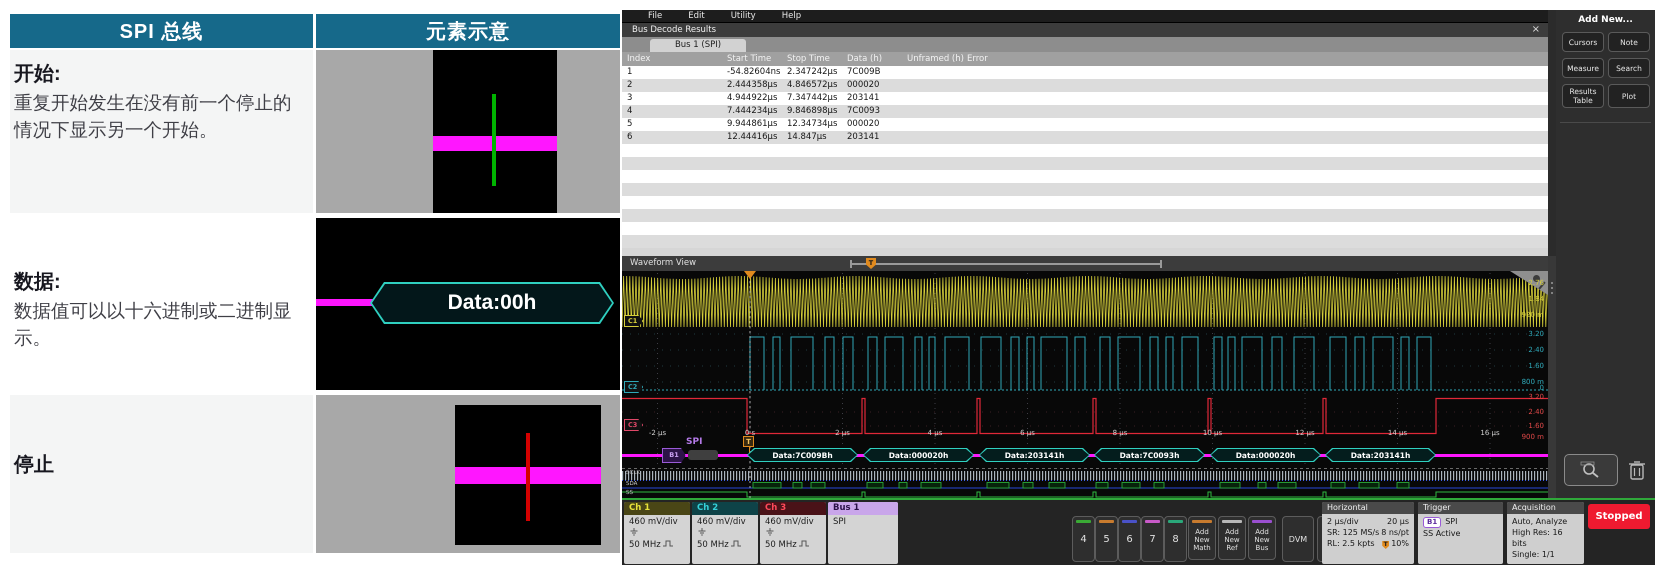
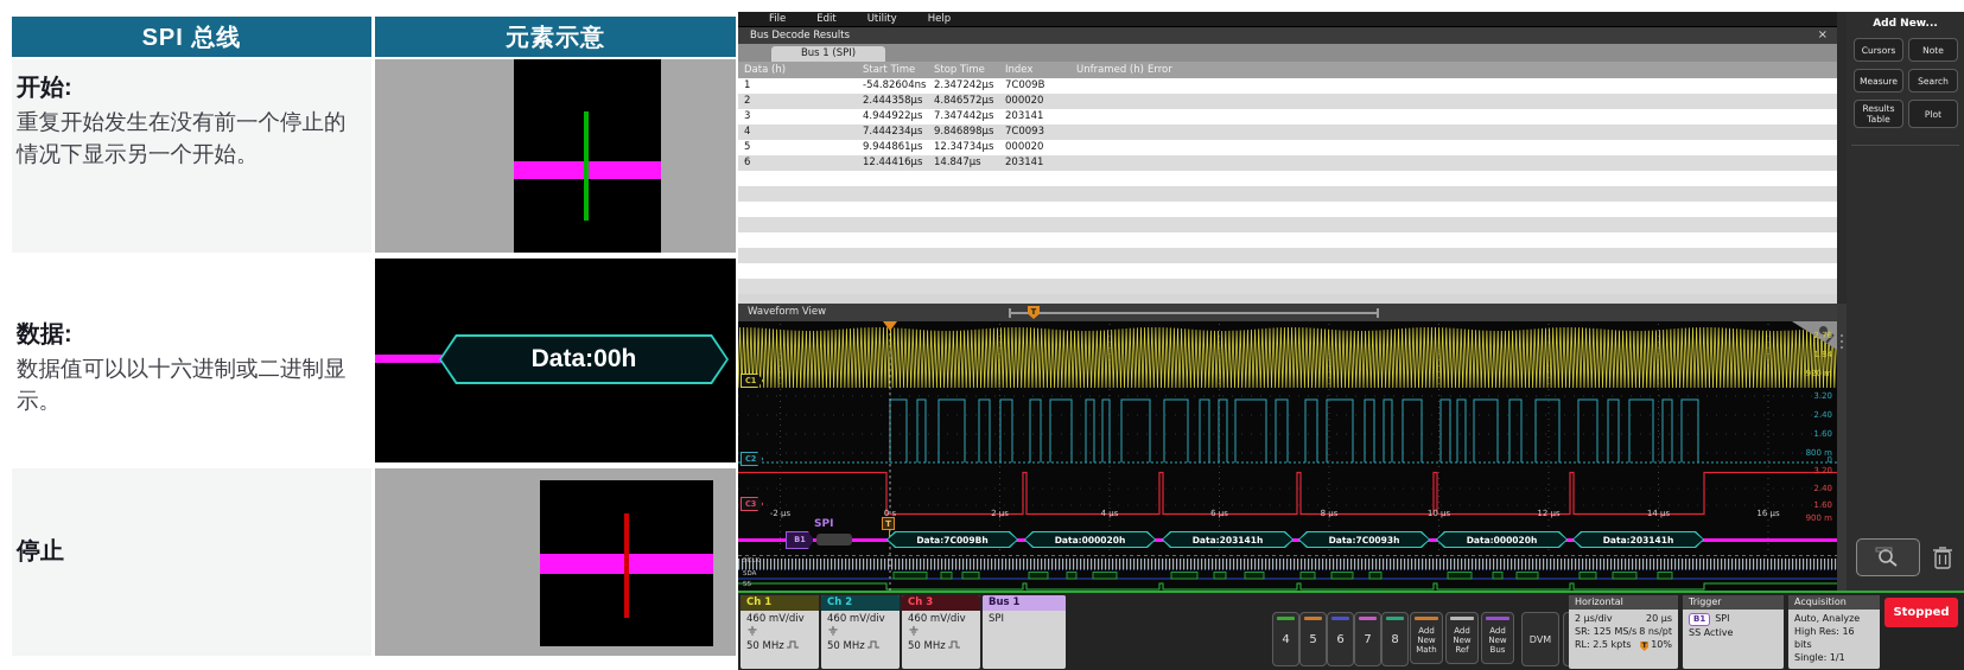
  SPI 总线
  元素示意
  开始:
  重复开始发生在没有前一个停止的情况下显示另一个开始。
  数据:
  数据值可以以十六进制或二进制显示。
  Data:00h
  停止
  File
  Edit
  Utility
  Help
  Bus Decode Results
  ×
  Bus 1 (SPI)
- Index
+ Data (h)
  Start Time
  Stop Time
- Data (h)
+ Index
  Unframed (h)
  Error
  1
  -54.82604ns
  2.347242µs
  7C009B
  2
  2.444358µs
  4.846572µs
  000020
  3
  4.944922µs
  7.347442µs
  203141
  4
  7.444234µs
  9.846898µs
  7C0093
  5
  9.944861µs
  12.34734µs
  000020
  6
  12.44416µs
  14.847µs
  203141
  Waveform View
  T
  SPI
  B1
  T
  2.76
  1.84
  920 m
  3.20
  2.40
  1.60
  800 m
  0
  3.20
  2.40
  1.60
  900 m
  -2 µs
  0 s
  2 µs
  4 µs
  6 µs
  8 µs
  10 µs
  12 µs
  14 µs
  16 µs
  C1
  C2
  C3
  Data:7C009Bh
  Data:000020h
  Data:203141h
  Data:7C0093h
  Data:000020h
  Data:203141h
  Add New...
  Cursors
  Note
  Measure
  Search
  Results Table
  Plot
  Stopped
  Ch 1
  460 mV/div
  50 MHz
  Ch 2
  460 mV/div
  50 MHz
  Ch 3
  460 mV/div
  50 MHz
  Bus 1
  SPI
  4
  5
  6
  7
  8
  Add New Math
  Add New Ref
  Add New Bus
  DVM
  Horizontal
  2 µs/div
  20 µs
  SR: 125 MS/s
  8 ns/pt
  RL: 2.5 kpts
  10%
  Trigger
  B1 SPI
  SS Active
  Acquisition
  Auto, Analyze
  High Res: 16 bits
  Single: 1/1
